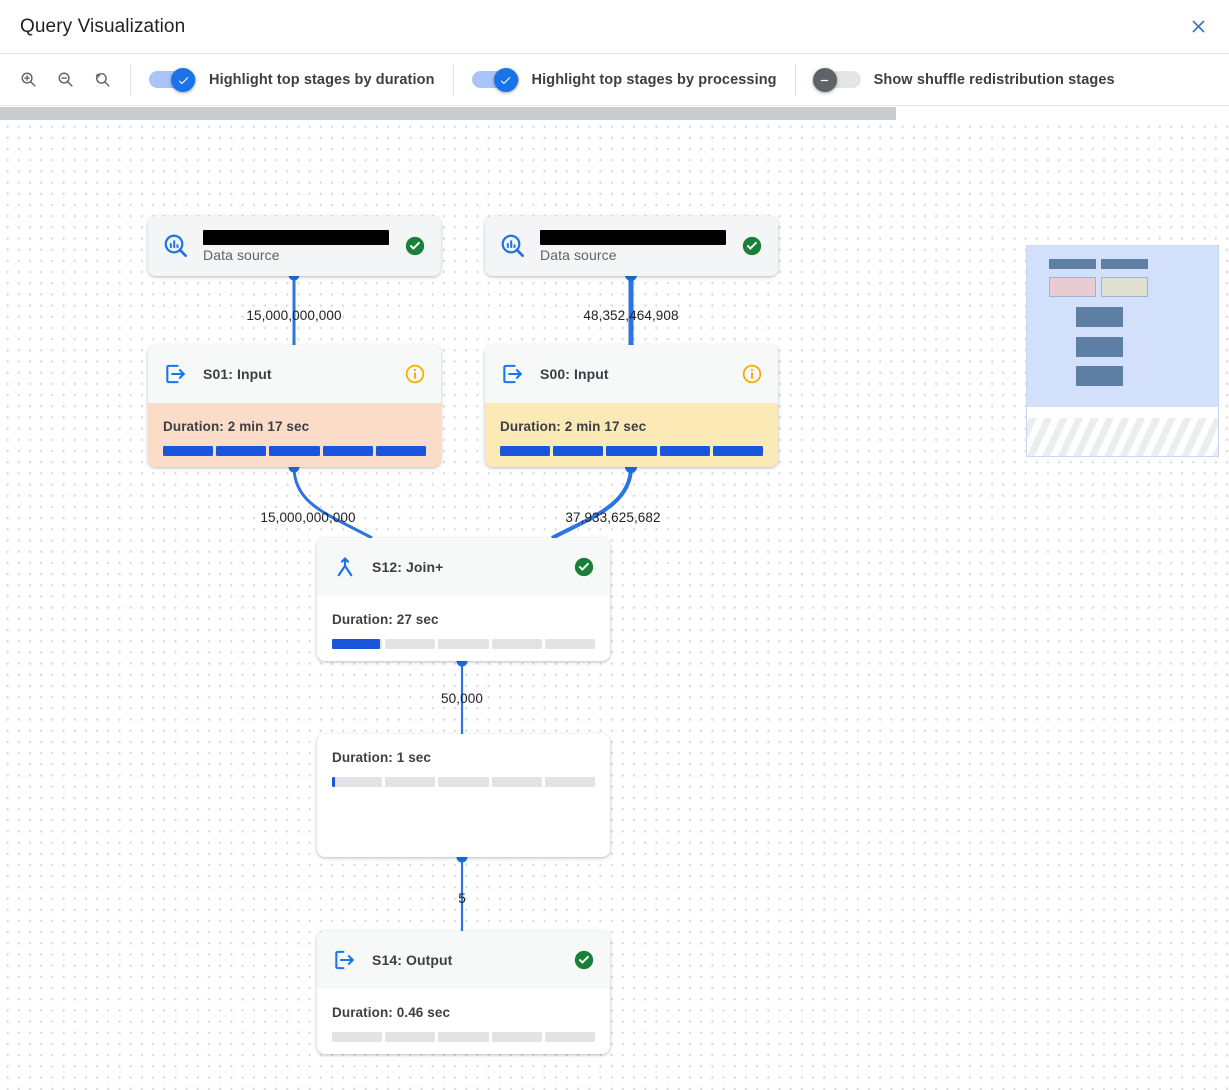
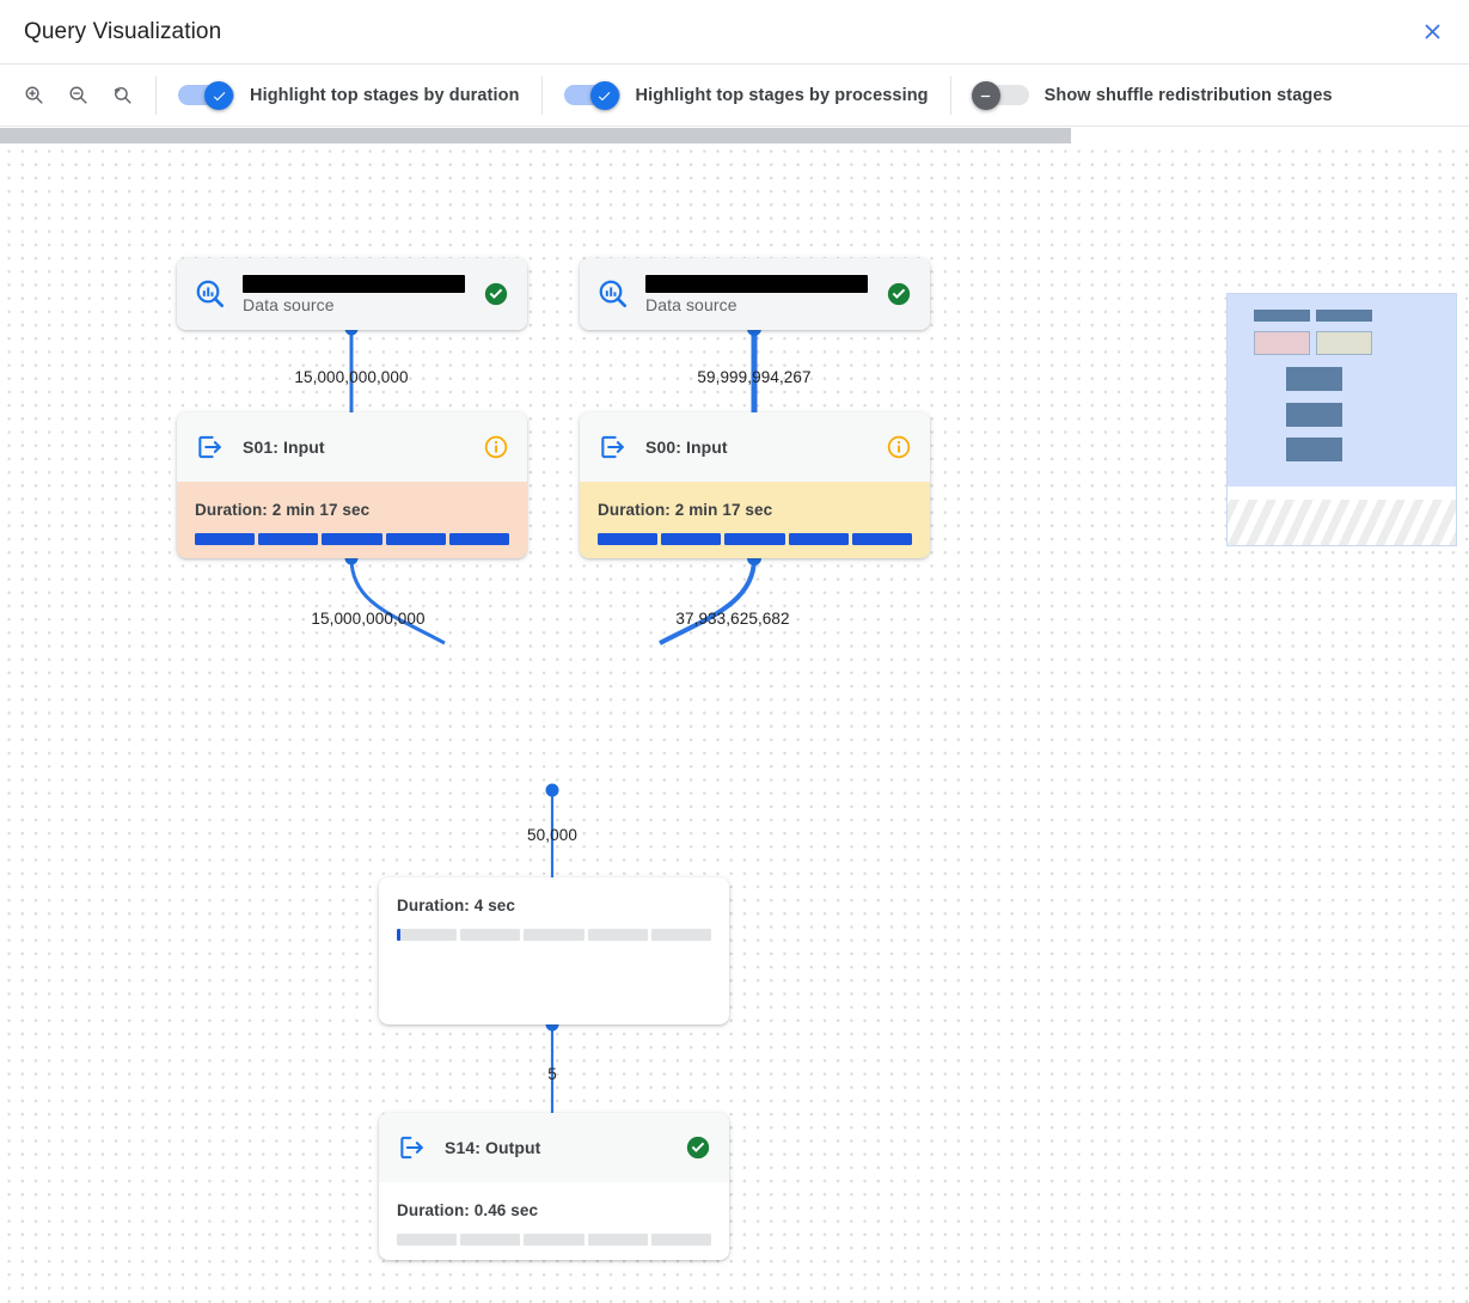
  Query Visualization
  Highlight top stages by duration
  Highlight top stages by processing
  Show shuffle redistribution stages
  15,000,000,000
- 48,352,464,908
+ 59,999,994,267
  15,000,000,000
  37,933,625,682
  50,000
  5
  Data source
  Data source
  S01: Input
  Duration: 2 min 17 sec
  S00: Input
  Duration: 2 min 17 sec
- S12: Join+
- Duration: 27 sec
- Duration: 1 sec
+ Duration: 4 sec
  S14: Output
  Duration: 0.46 sec
